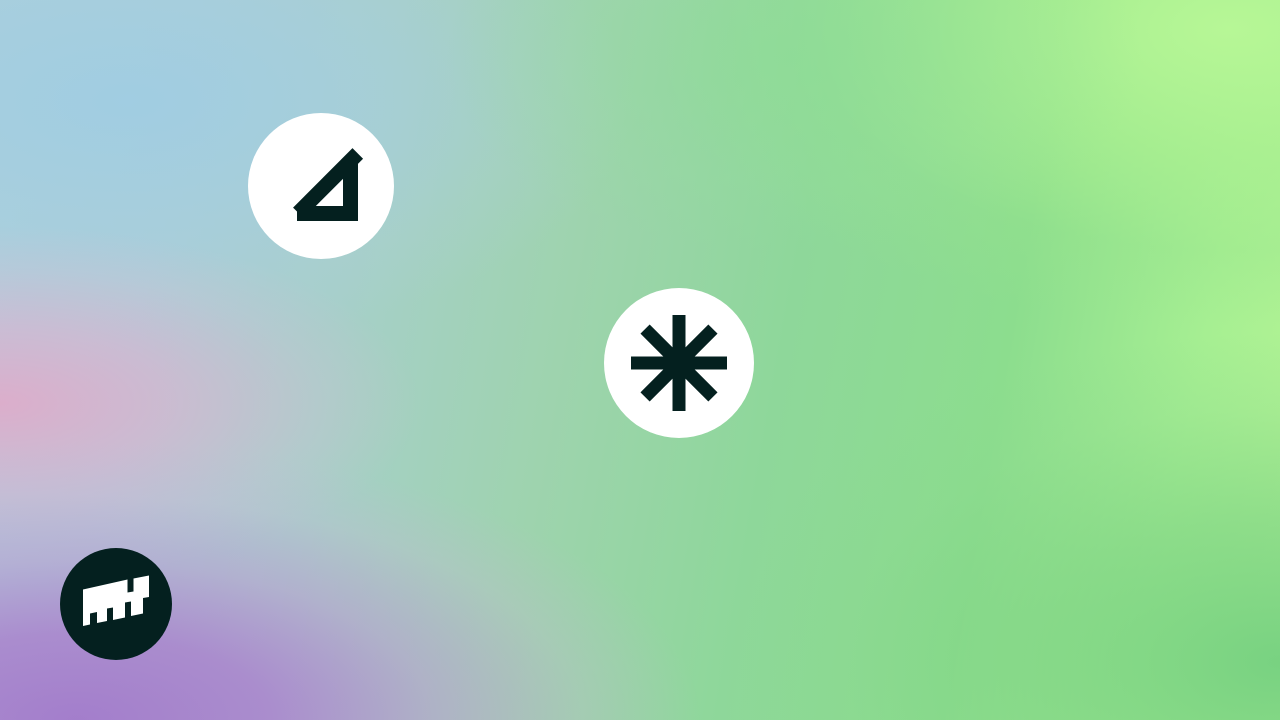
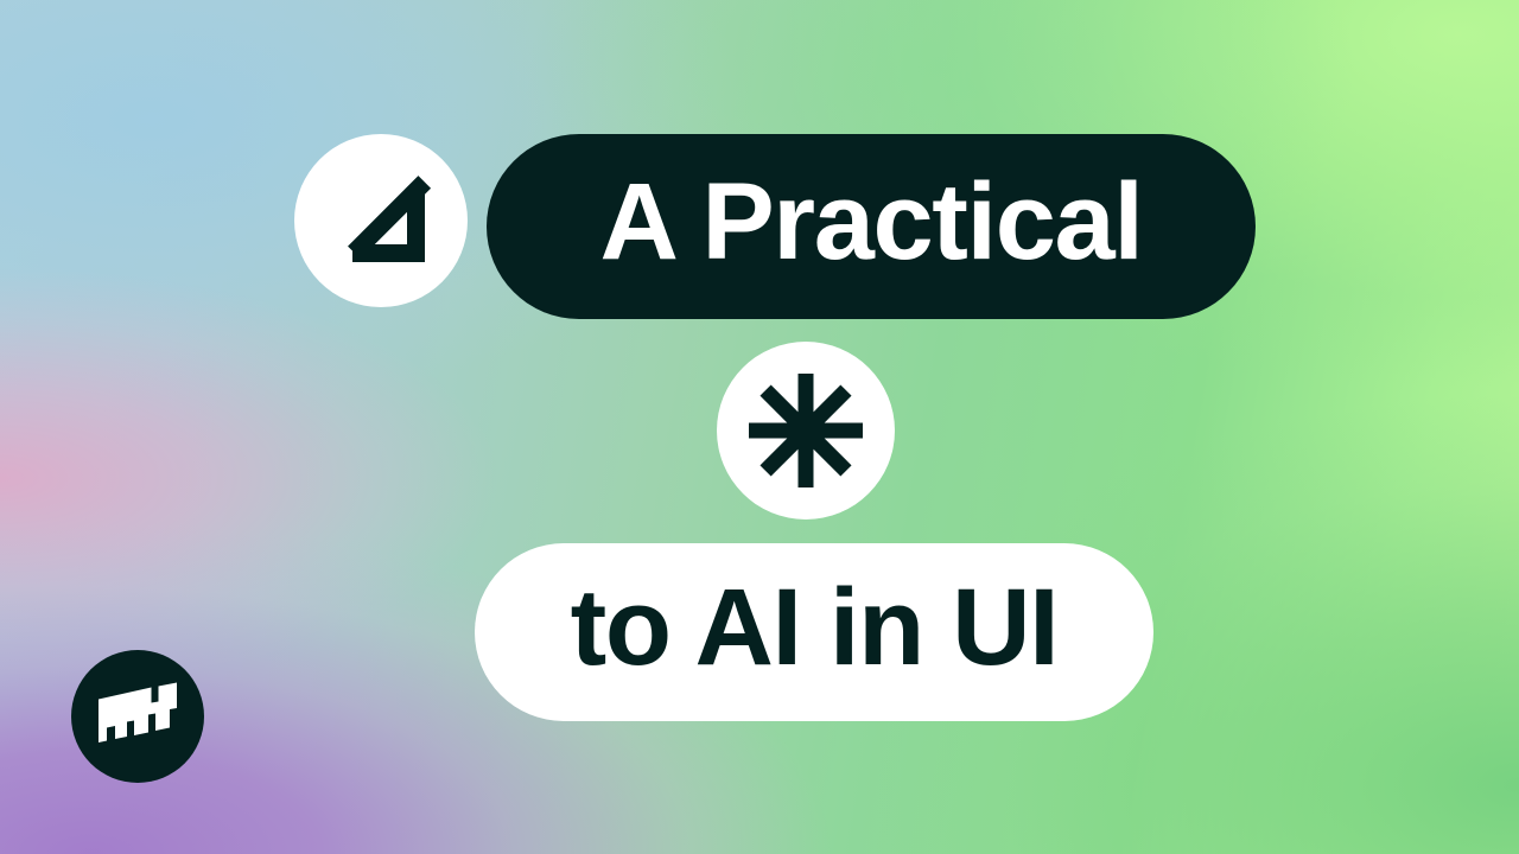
+ A Practical
+ to AI in UI
